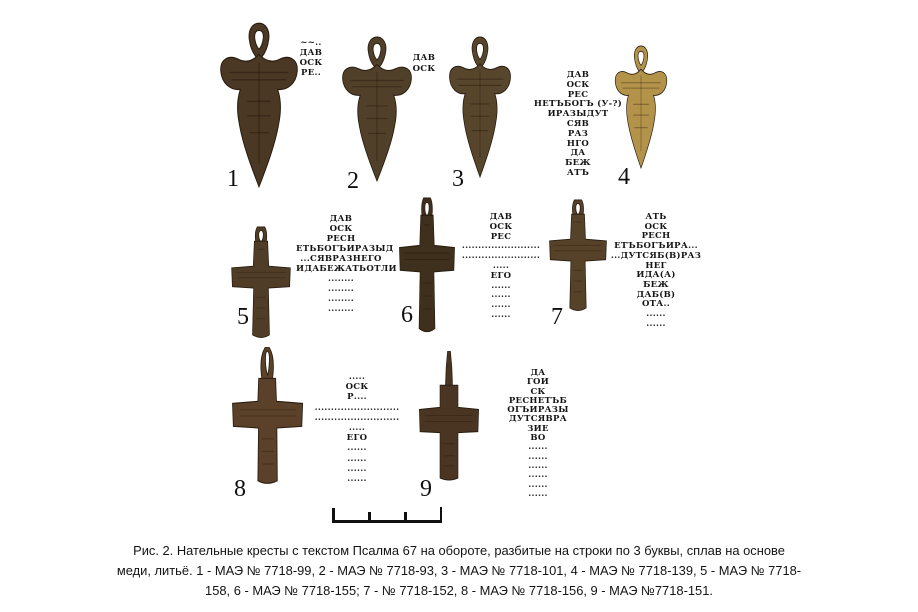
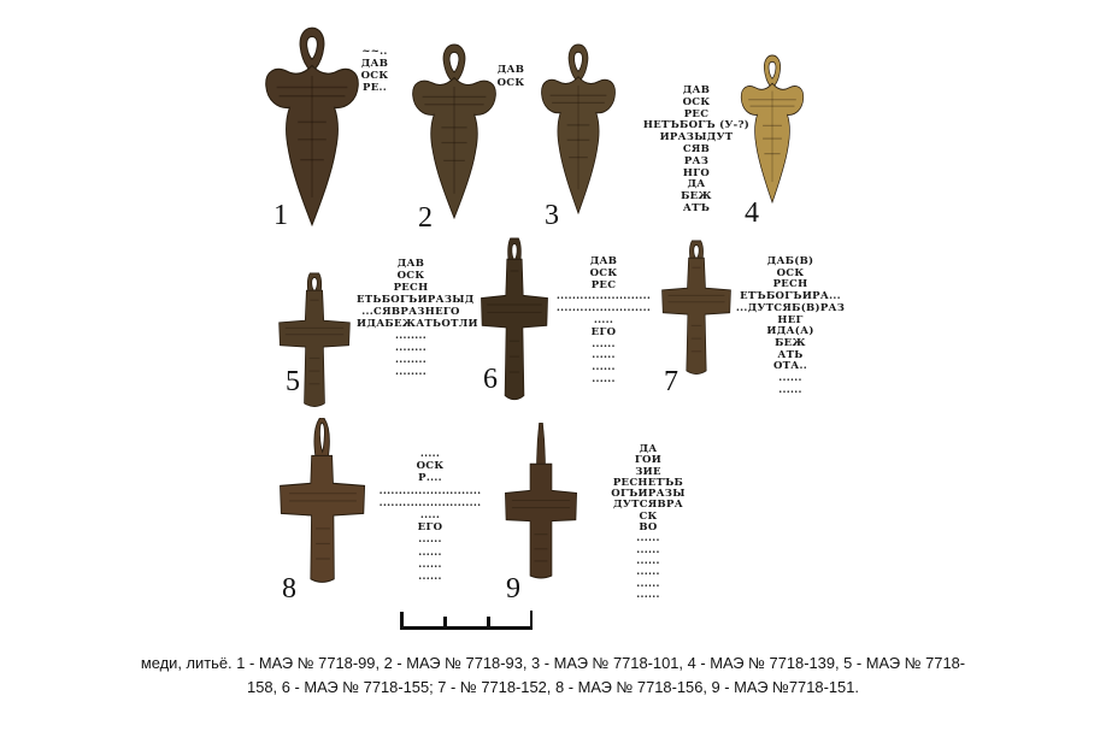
  1
  2
  3
  4
  5
  6
  7
  8
  9
  ~~..
  ДАВ
  ОСК
  РЕ..
  ДАВ
  ОСК
  ДАВ
  ОСК
  РЕС
  НЕТЪБОГЪ (У-?)
  ИРАЗЫДУТ
  СЯВ
  РАЗ
  НГО
  ДА
  БЕЖ
  АТЪ
  ДАВ
  ОСК
  РЕСН
  ЕТЬБОГЪИРАЗЫД
  ...СЯВРАЗНЕГО
  ИДАБЕЖАТЬОТЛИ
  ........
  ........
  ........
  ........
  ДАВ
  ОСК
  РЕС
  ........................
  ........................
  .....
  ЕГО
  ......
  ......
  ......
  ......
- АТЬ
+ ДАБ(В)
  ОСК
  РЕСН
  ЕТЪБОГЪИРА...
  ...ДУТСЯБ(В)РАЗ
  НЕГ
  ИДА(А)
  БЕЖ
- ДАБ(В)
+ АТЬ
  ОТА..
  ......
  ......
  .....
  ОСК
  Р....
  ..........................
  ..........................
  .....
  ЕГО
  ......
  ......
  ......
  ......
  ДА
  ГОИ
- СК
+ ЗИЕ
  РЕСНЕТЪБ
  ОГЪИРАЗЫ
  ДУТСЯВРА
- ЗИЕ
+ СК
  ВО
  ......
  ......
  ......
  ......
  ......
  ......
- Рис. 2. Нательные кресты с текстом Псалма 67 на обороте, разбитые на строки по 3 буквы, сплав на основе
  меди, литьё. 1 - МАЭ № 7718-99, 2 - МАЭ № 7718-93, 3 - МАЭ № 7718-101, 4 - МАЭ № 7718-139, 5 - МАЭ № 7718-
  158, 6 - МАЭ № 7718-155; 7 - № 7718-152, 8 - МАЭ № 7718-156, 9 - МАЭ №7718-151.
